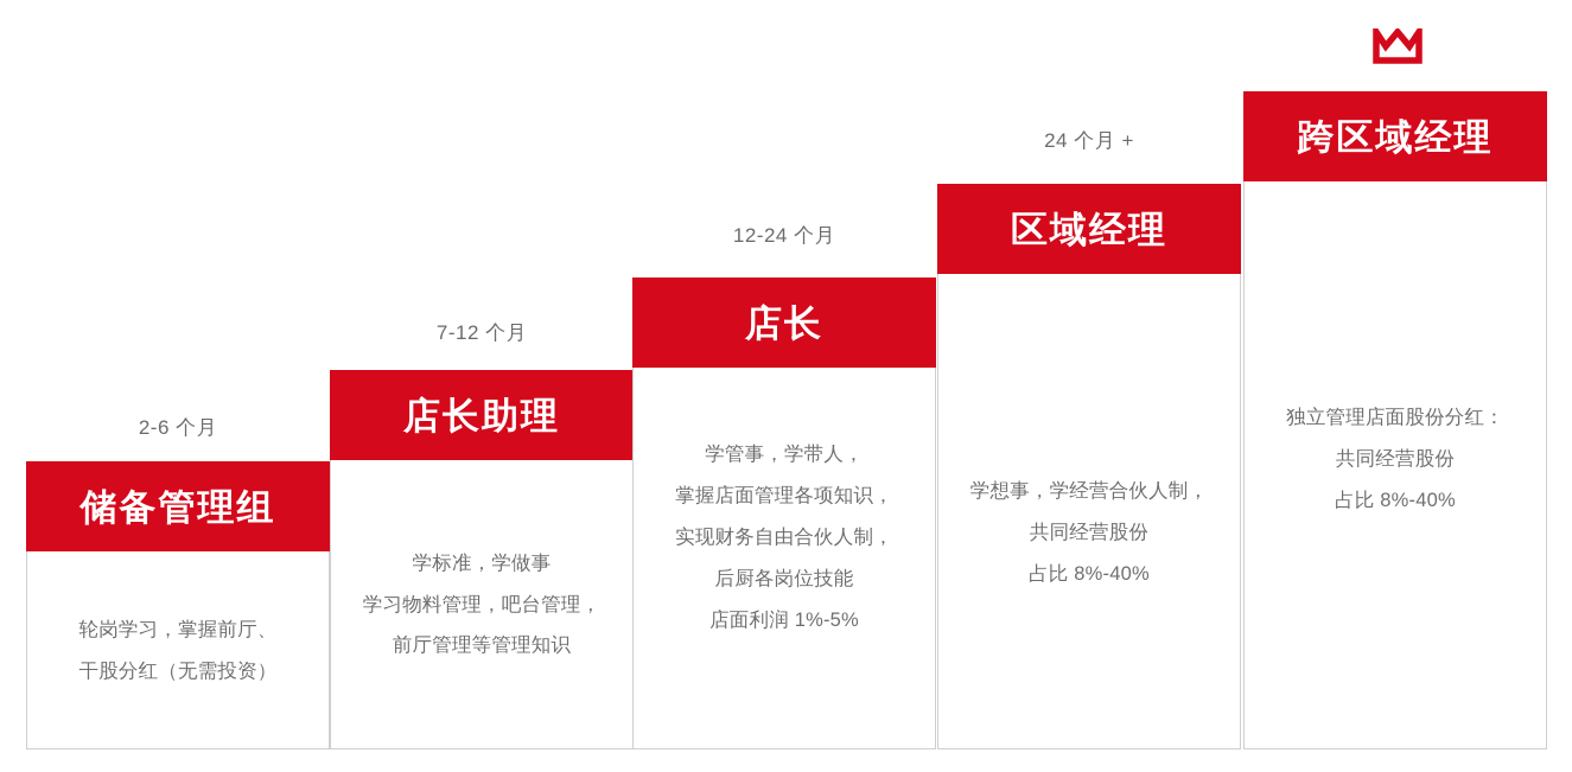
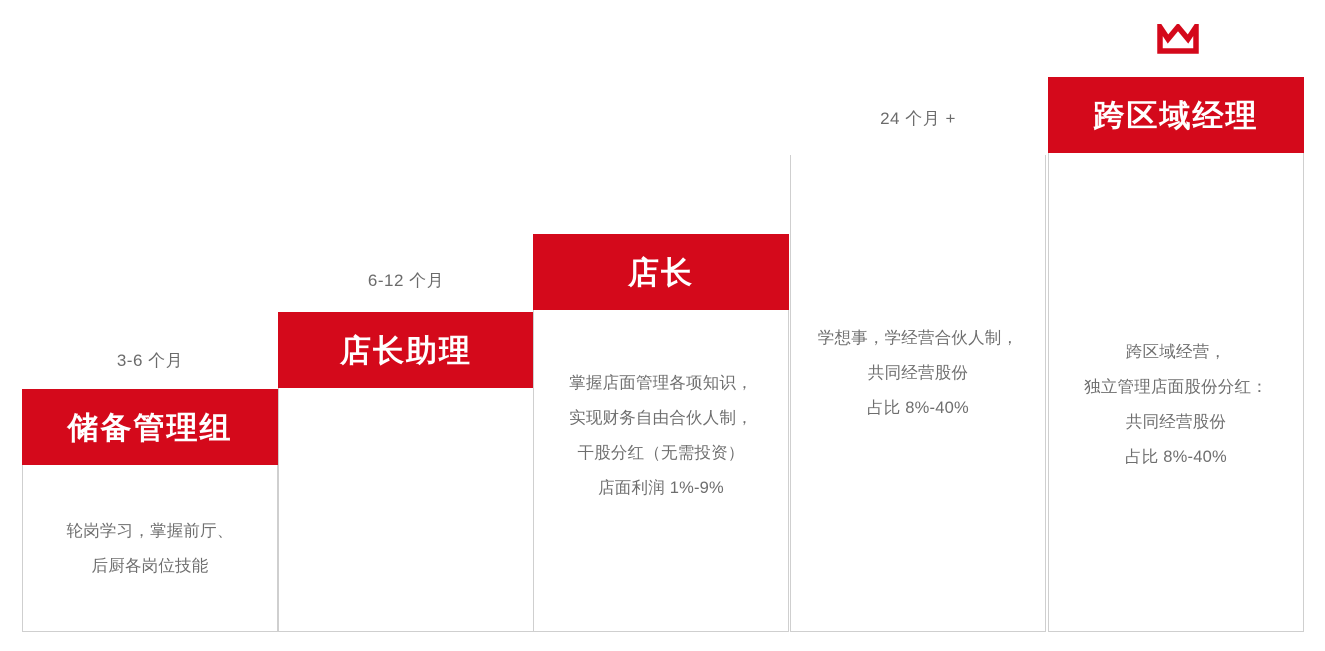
- 2-6 个月
+ 3-6 个月
  储备管理组
  轮岗学习，掌握前厅、
- 干股分红（无需投资）
+ 后厨各岗位技能
- 7-12 个月
+ 6-12 个月
  店长助理
- 学标准，学做事
- 学习物料管理，吧台管理，
- 前厅管理等管理知识
- 12-24 个月
  店长
- 学管事，学带人，
  掌握店面管理各项知识，
  实现财务自由合伙人制，
- 后厨各岗位技能
+ 干股分红（无需投资）
- 店面利润 1%-5%
+ 店面利润 1%-9%
  24 个月 +
- 区域经理
  学想事，学经营合伙人制，
  共同经营股份
  占比 8%-40%
  跨区域经理
+ 跨区域经营，
  独立管理店面股份分红：
  共同经营股份
  占比 8%-40%
